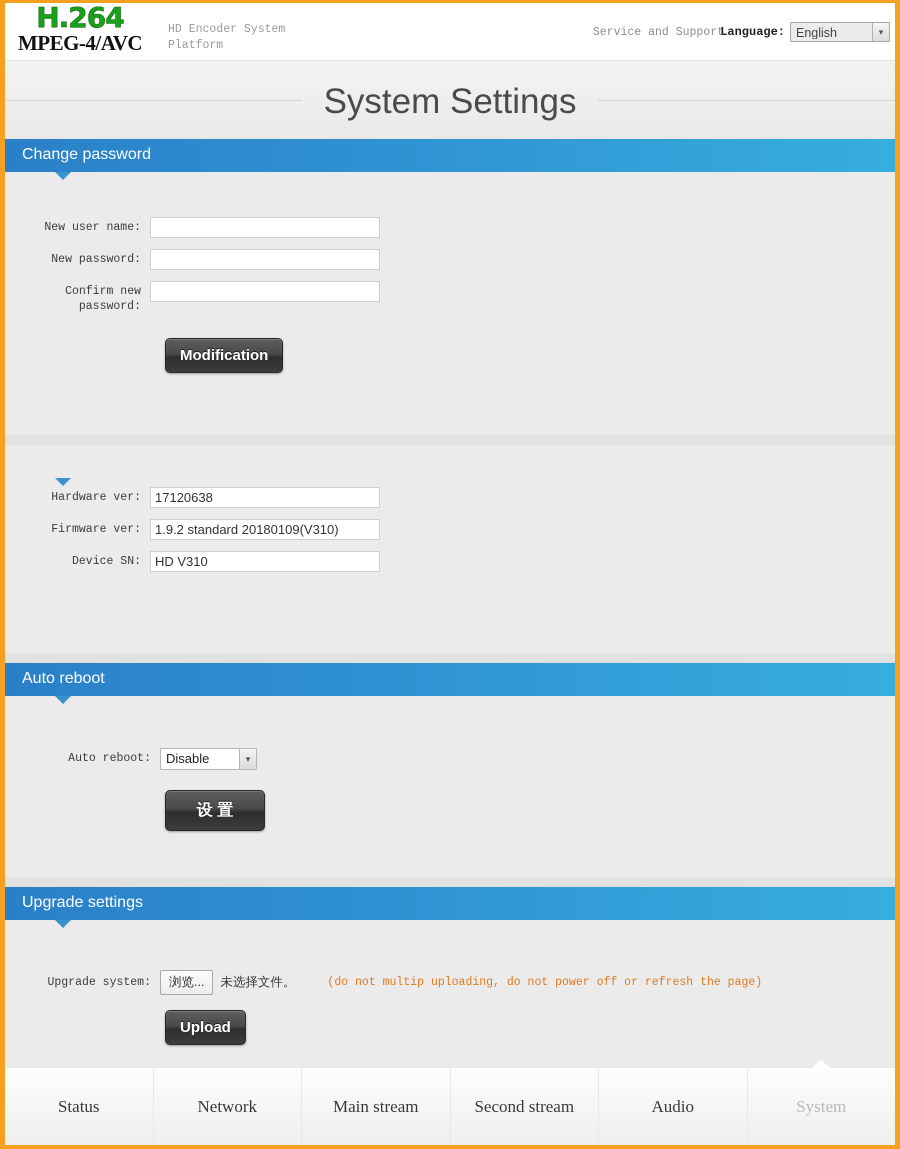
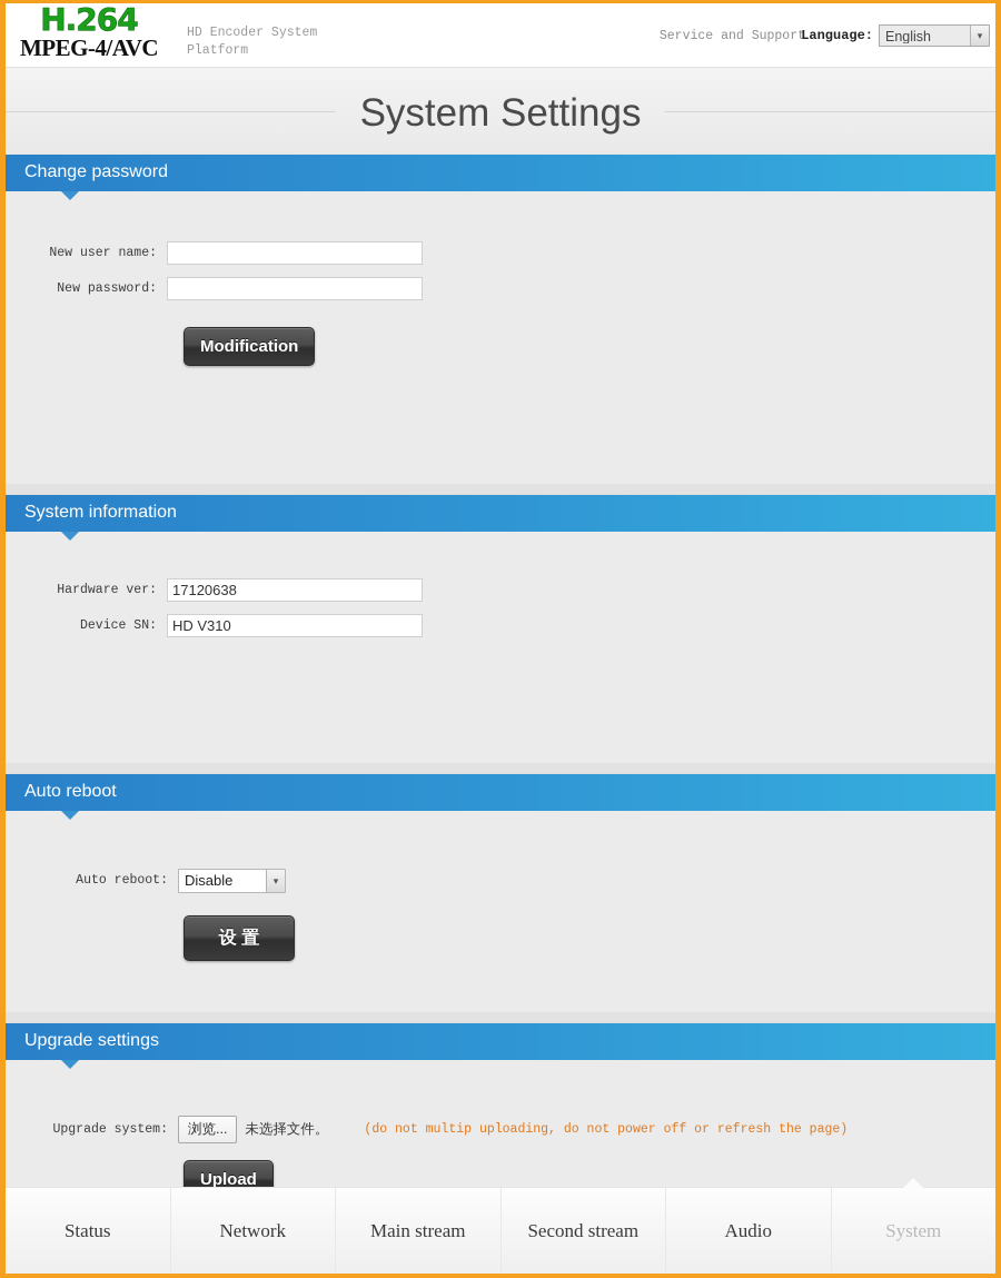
  H.264
  MPEG-4/AVC
  HD Encoder System Platform
  Service and Support
  Language:
  English
  ▾
  System Settings
  Change password
  New user name:
  New password:
- Confirm new password:
  Modification
+ System information
  Hardware ver:
  17120638
- Firmware ver:
- 1.9.2 standard 20180109(V310)
  Device SN:
  HD V310
  Auto reboot
  Auto reboot:
  Disable
  ▾
  设 置
  Upgrade settings
  Upgrade system:
  浏览...
  未选择文件。
  (do not multip uploading, do not power off or refresh the page)
  Upload
  Status
  Network
  Main stream
  Second stream
  Audio
  System
